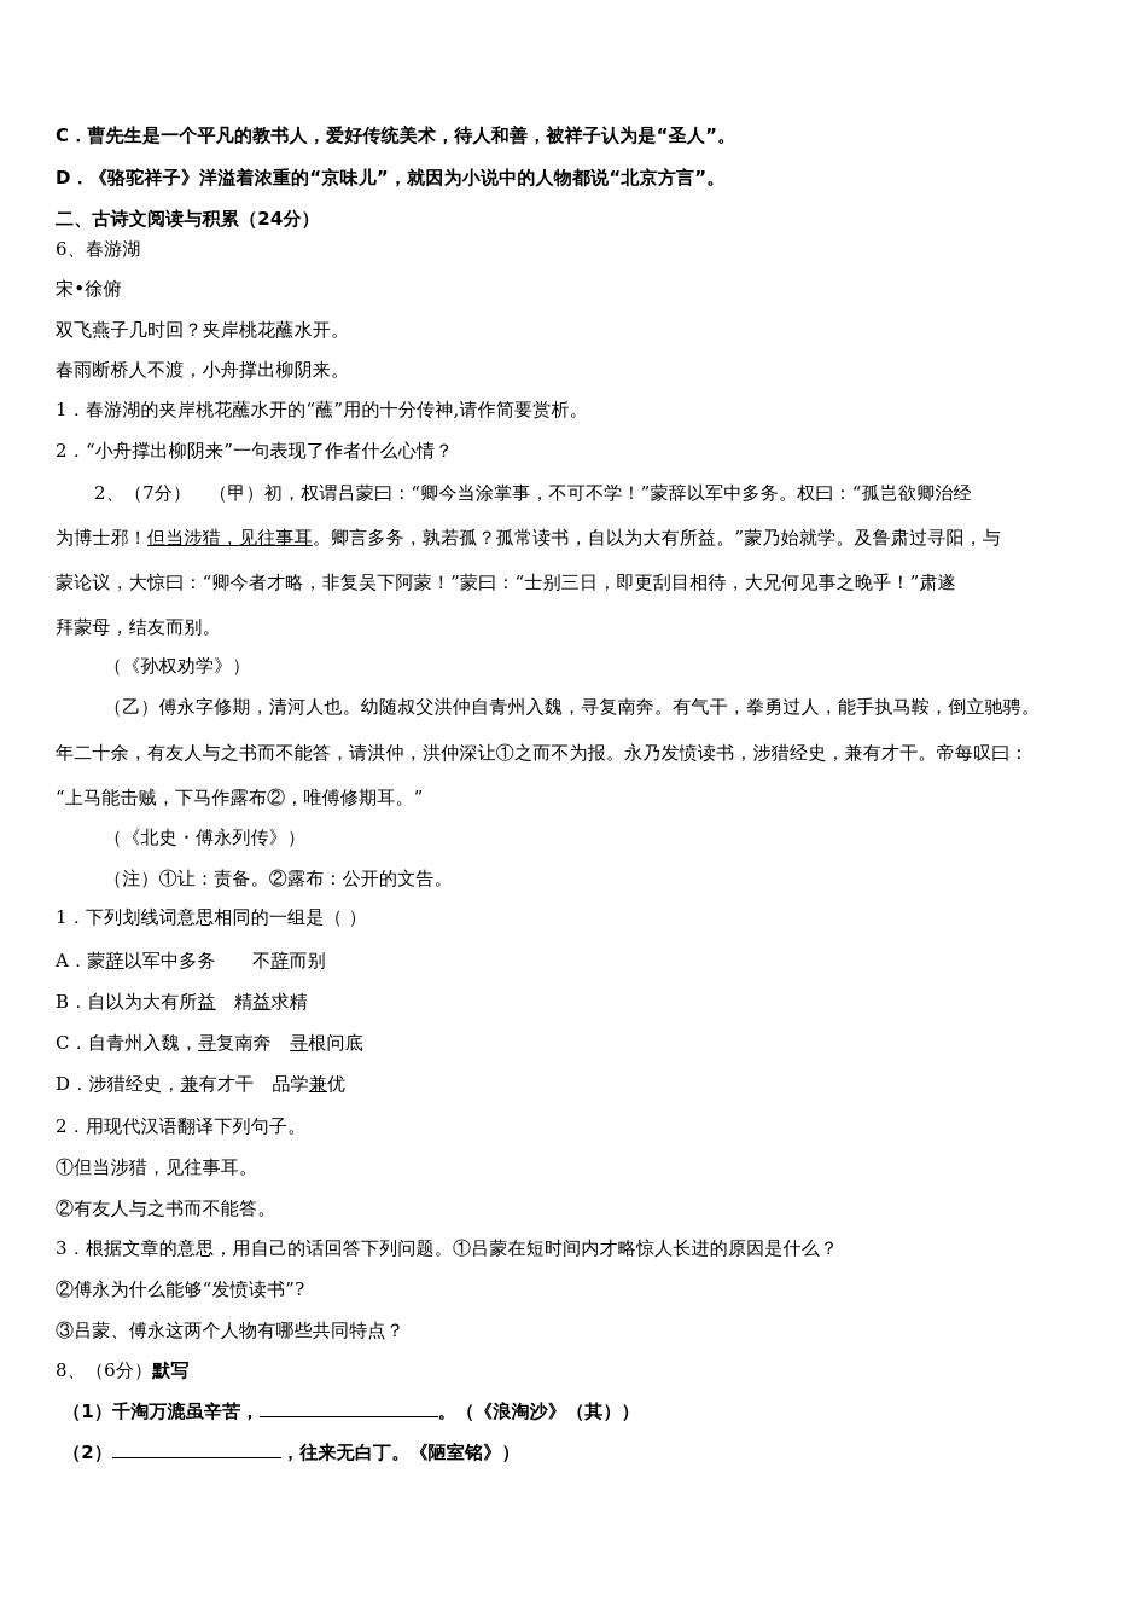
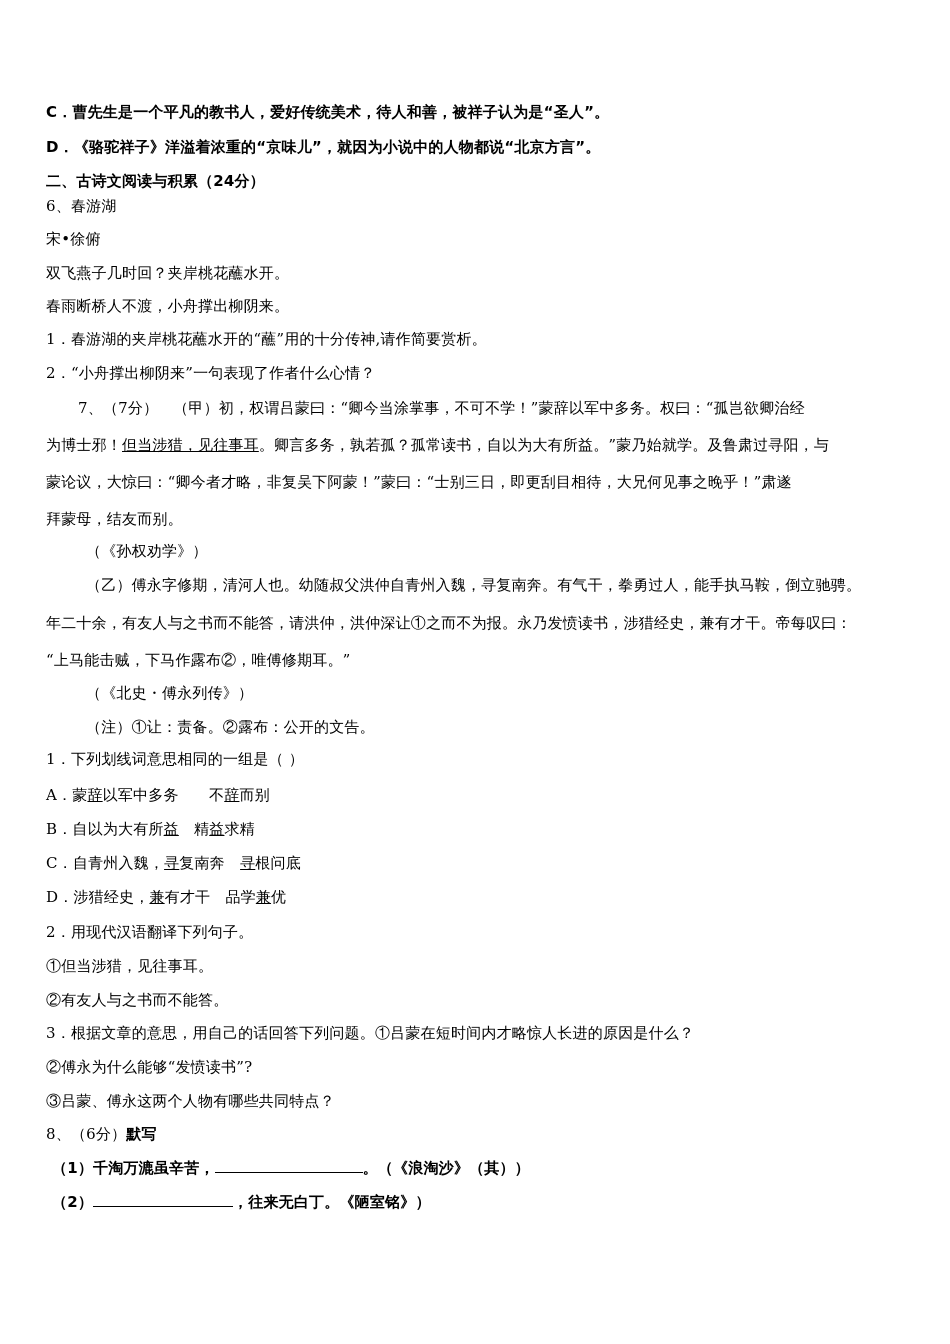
  C．曹先生是一个平凡的教书人，爱好传统美术，待人和善，被祥子认为是“圣人”。
  D．《骆驼祥子》洋溢着浓重的“京味儿”，就因为小说中的人物都说“北京方言”。
  二、古诗文阅读与积累（24分）
  6、春游湖
  宋•徐俯
  双飞燕子几时回？夹岸桃花蘸水开。
  春雨断桥人不渡，小舟撑出柳阴来。
  1．春游湖的夹岸桃花蘸水开的“蘸”用的十分传神,请作简要赏析。
  2．“小舟撑出柳阴来”一句表现了作者什么心情？
- 2、（7分） （甲）初，权谓吕蒙曰：“卿今当涂掌事，不可不学！”蒙辞以军中多务。权曰：“孤岂欲卿治经
+ 7、（7分） （甲）初，权谓吕蒙曰：“卿今当涂掌事，不可不学！”蒙辞以军中多务。权曰：“孤岂欲卿治经
  为博士邪！但当涉猎，见往事耳。卿言多务，孰若孤？孤常读书，自以为大有所益。”蒙乃始就学。及鲁肃过寻阳，与
  蒙论议，大惊曰：“卿今者才略，非复吴下阿蒙！”蒙曰：“士别三日，即更刮目相待，大兄何见事之晚乎！”肃遂
  拜蒙母，结友而别。
  （《孙权劝学》）
  （乙）傅永字修期，清河人也。幼随叔父洪仲自青州入魏，寻复南奔。有气干，拳勇过人，能手执马鞍，倒立驰骋。
  年二十余，有友人与之书而不能答，请洪仲，洪仲深让①之而不为报。永乃发愤读书，涉猎经史，兼有才干。帝每叹曰：
  “上马能击贼，下马作露布②，唯傅修期耳。”
  （《北史・傅永列传》）
  （注）①让：责备。②露布：公开的文告。
  1．下列划线词意思相同的一组是（ ）
  A．蒙辞以军中多务 不辞而别
  B．自以为大有所益 精益求精
  C．自青州入魏，寻复南奔 寻根问底
  D．涉猎经史，兼有才干 品学兼优
  2．用现代汉语翻译下列句子。
  ①但当涉猎，见往事耳。
  ②有友人与之书而不能答。
  3．根据文章的意思，用自己的话回答下列问题。①吕蒙在短时间内才略惊人长进的原因是什么？
  ②傅永为什么能够“发愤读书”?
  ③吕蒙、傅永这两个人物有哪些共同特点？
  8、（6分）默写
  （1）千淘万漉虽辛苦， 。（《浪淘沙》（其））
  （2） ，往来无白丁。《陋室铭》）
